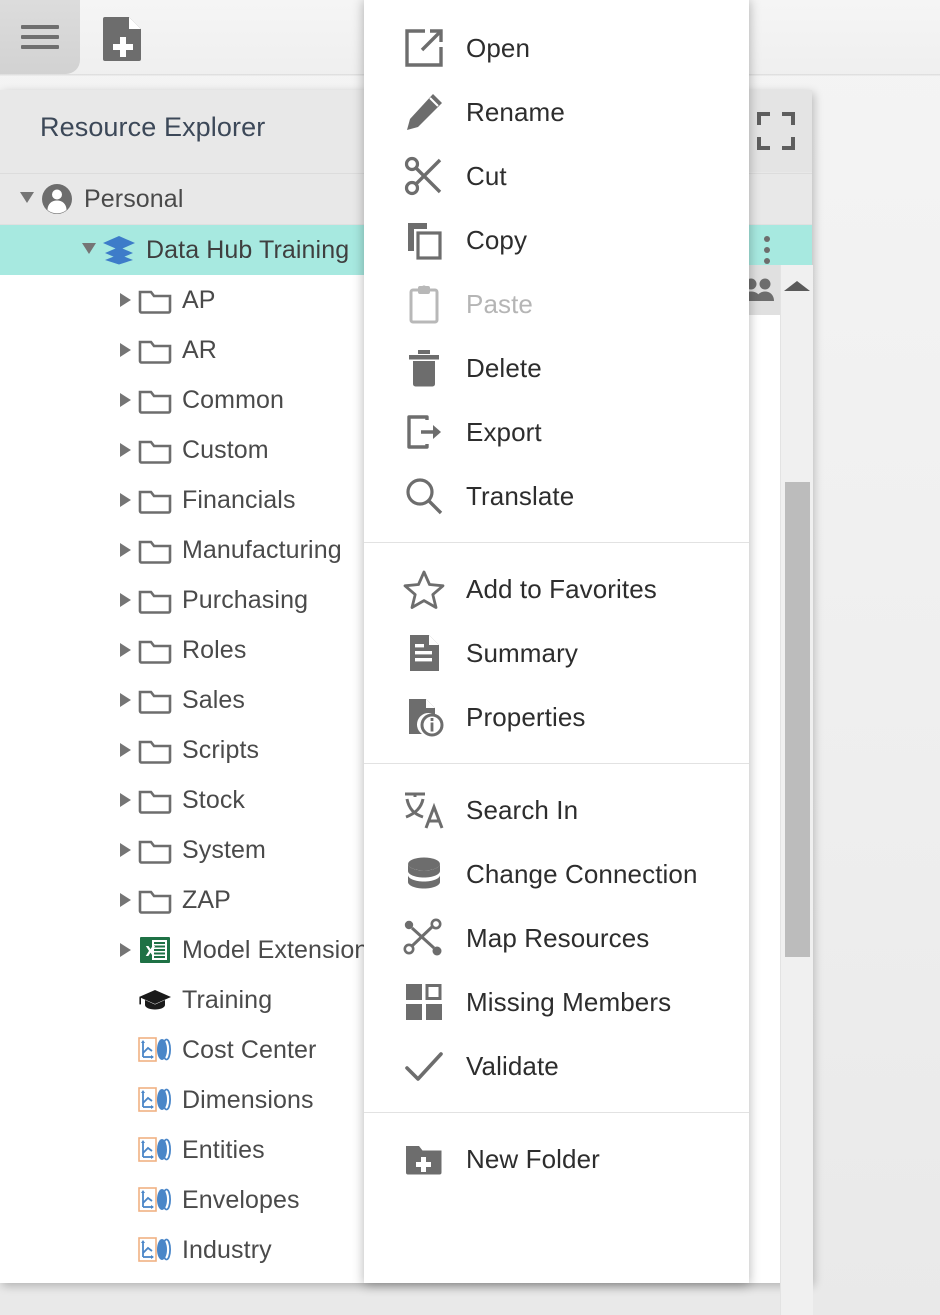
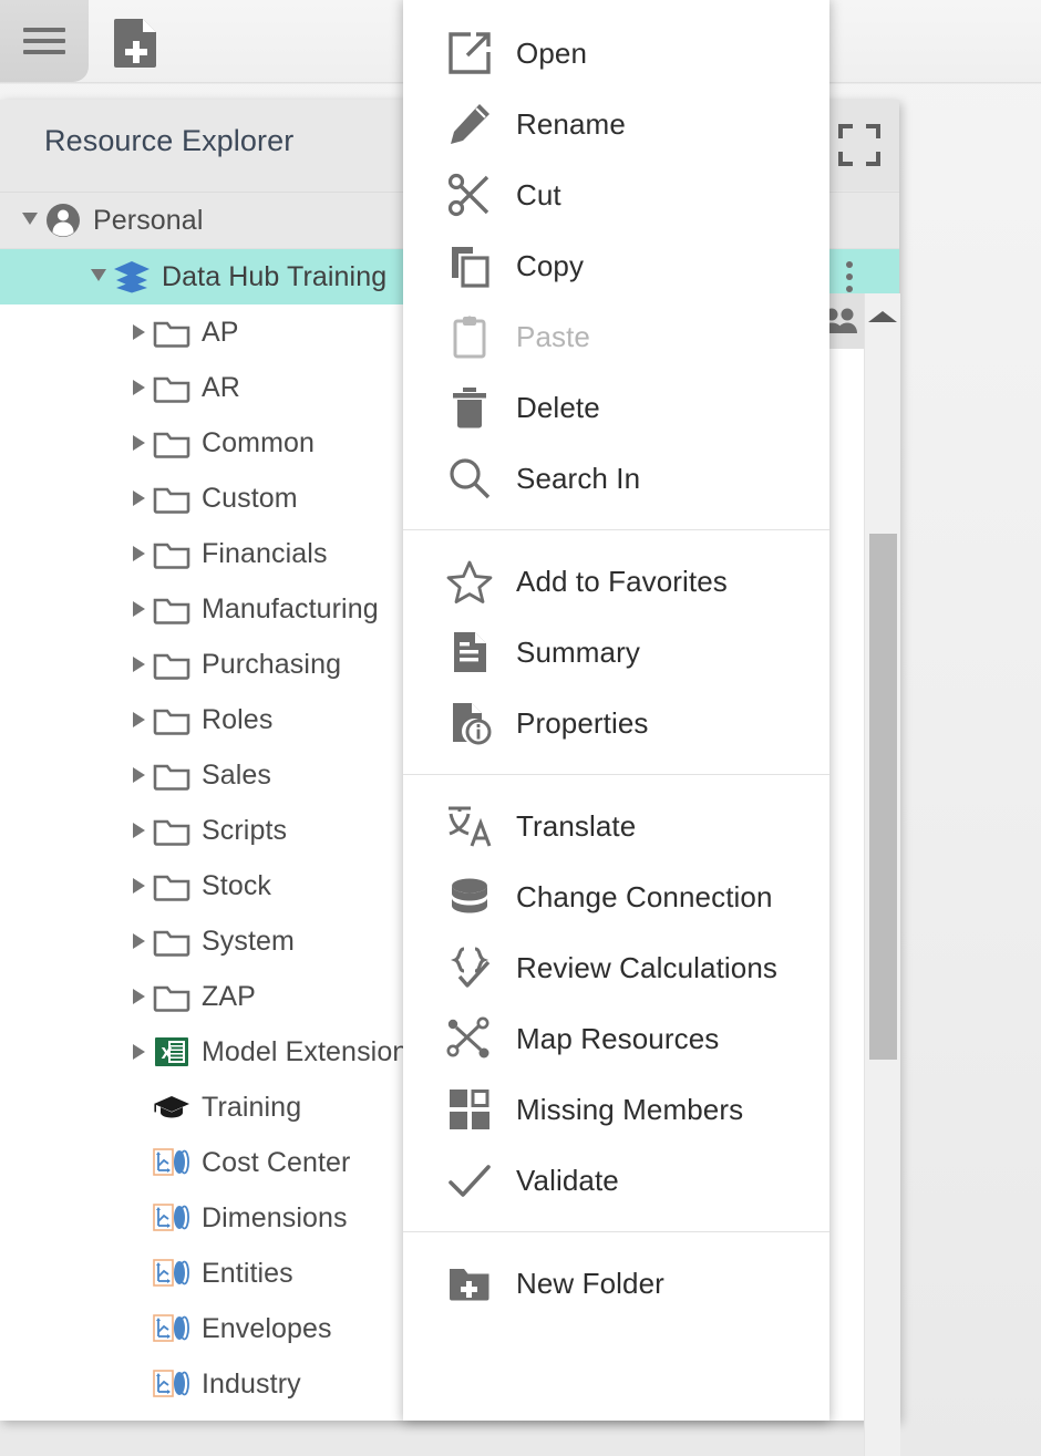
  Resource Explorer
  Personal
  Data Hub Training
  AP
  AR
  Common
  Custom
  Financials
  Manufacturing
  Purchasing
  Roles
  Sales
  Scripts
  Stock
  System
  ZAP
  X
  Model Extension
  Training
  Cost Center
  Dimensions
  Entities
  Envelopes
  Industry
  Open
  Rename
  Cut
  Copy
  Paste
  Delete
- Export
- Translate
+ Search In
  Add to Favorites
  Summary
  Properties
- Search In
+ Translate
  Change Connection
+ Review Calculations
  Map Resources
  Missing Members
  Validate
  New Folder
